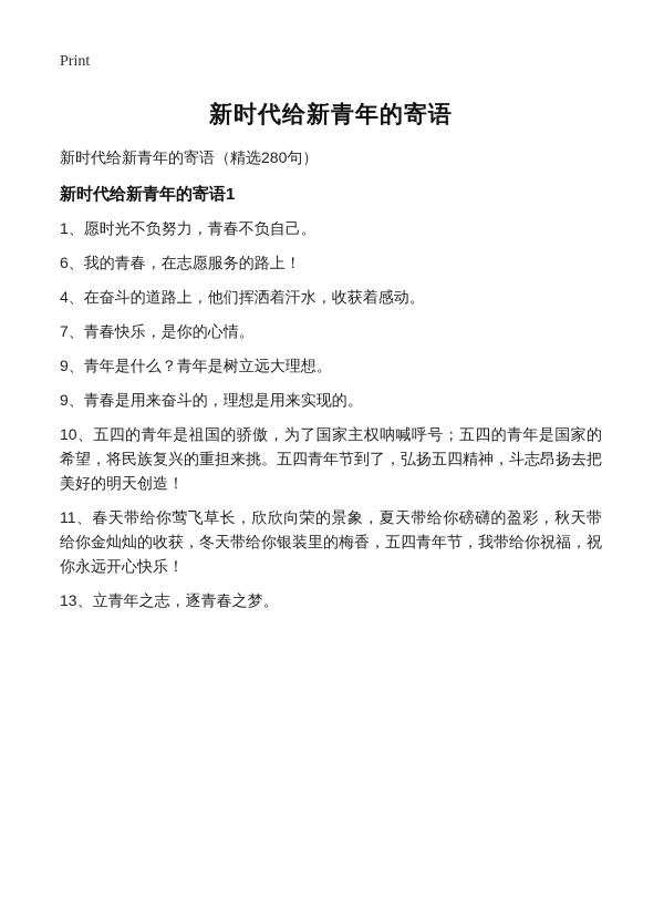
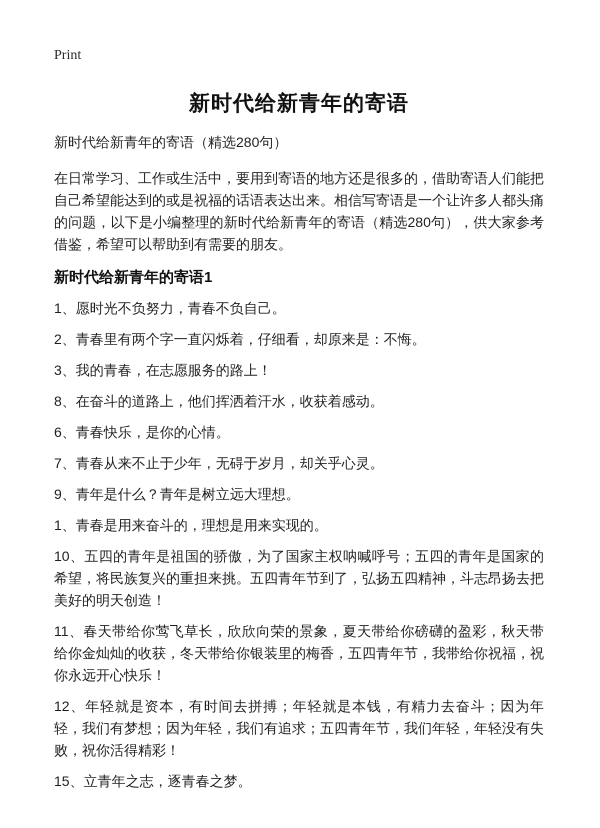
  Print
  新时代给新青年的寄语
  新时代给新青年的寄语（精选280句）
+ 在日常学习、工作或生活中，要用到寄语的地方还是很多的，借助寄语人们能把自己希望能达到的或是祝福的话语表达出来。相信写寄语是一个让许多人都头痛的问题，以下是小编整理的新时代给新青年的寄语（精选280句），供大家参考借鉴，希望可以帮助到有需要的朋友。
  新时代给新青年的寄语1
  1、愿时光不负努力，青春不负自己。
+ 2、青春里有两个字一直闪烁着，仔细看，却原来是：不悔。
- 6、我的青春，在志愿服务的路上！
+ 3、我的青春，在志愿服务的路上！
- 4、在奋斗的道路上，他们挥洒着汗水，收获着感动。
+ 8、在奋斗的道路上，他们挥洒着汗水，收获着感动。
- 7、青春快乐，是你的心情。
+ 6、青春快乐，是你的心情。
+ 7、青春从来不止于少年，无碍于岁月，却关乎心灵。
  9、青年是什么？青年是树立远大理想。
- 9、青春是用来奋斗的，理想是用来实现的。
+ 1、青春是用来奋斗的，理想是用来实现的。
  10、五四的青年是祖国的骄傲，为了国家主权呐喊呼号；五四的青年是国家的希望，将民族复兴的重担来挑。五四青年节到了，弘扬五四精神，斗志昂扬去把美好的明天创造！
  11、春天带给你莺飞草长，欣欣向荣的景象，夏天带给你磅礴的盈彩，秋天带给你金灿灿的收获，冬天带给你银装里的梅香，五四青年节，我带给你祝福，祝你永远开心快乐！
+ 12、年轻就是资本，有时间去拼搏；年轻就是本钱，有精力去奋斗；因为年轻，我们有梦想；因为年轻，我们有追求；五四青年节，我们年轻，年轻没有失败，祝你活得精彩！
- 13、立青年之志，逐青春之梦。
+ 15、立青年之志，逐青春之梦。
